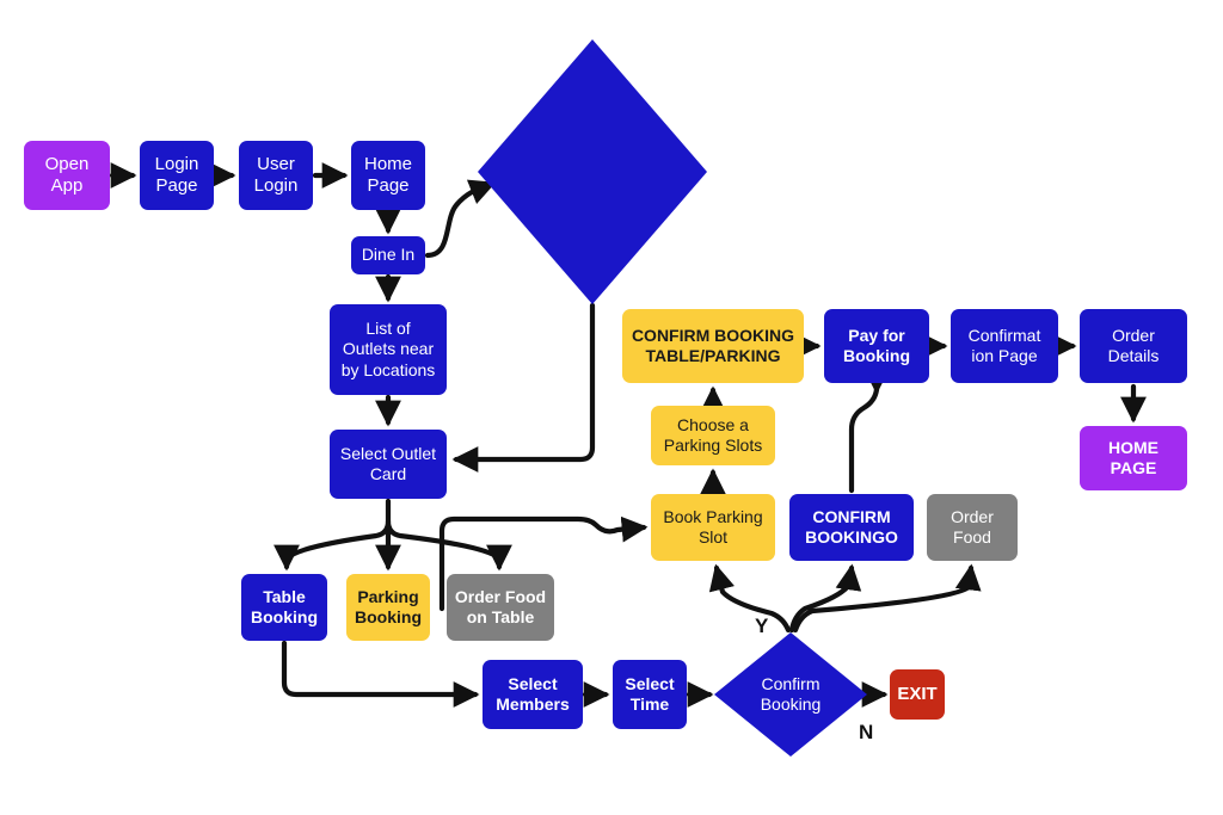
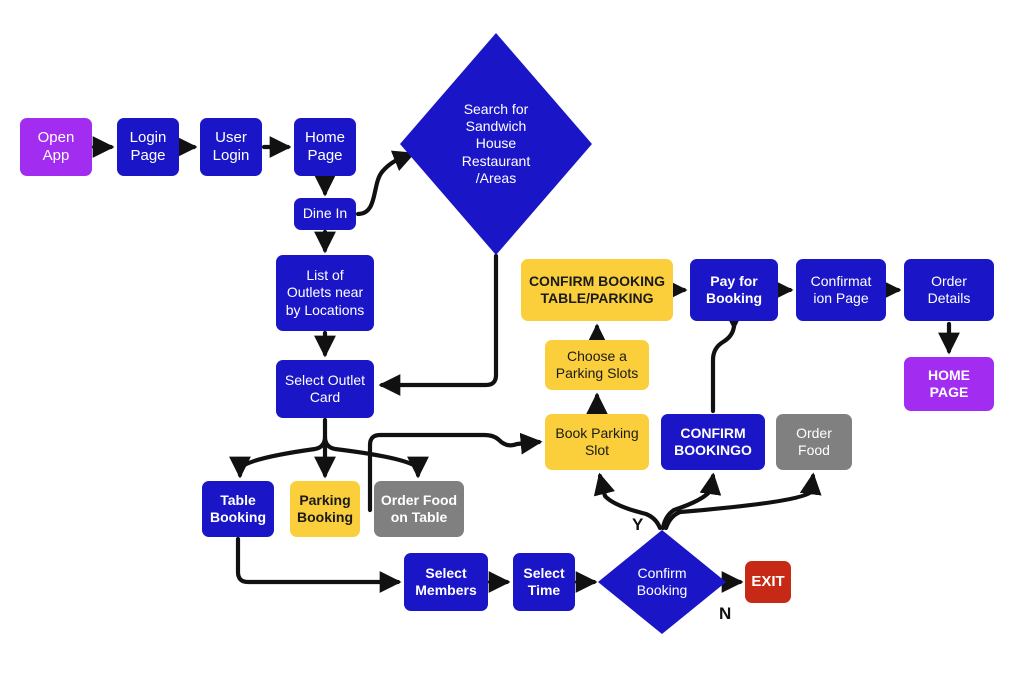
  Open
  App
  Login
  Page
  User
  Login
  Home
  Page
  Dine In
+ Search for
+ Sandwich
+ House
+ Restaurant
+ /Areas
  List of
  Outlets near
  by Locations
  Select Outlet
  Card
  Table
  Booking
  Parking
  Booking
  Order Food
  on Table
  Select
  Members
  Select
  Time
  Confirm
  Booking
  EXIT
  Book Parking
  Slot
  CONFIRM
  BOOKINGO
  Order
  Food
  Choose a
  Parking Slots
  CONFIRM BOOKING
  TABLE/PARKING
  Pay for
  Booking
  Confirmat
  ion Page
  Order
  Details
  HOME
  PAGE
  Y
  N
